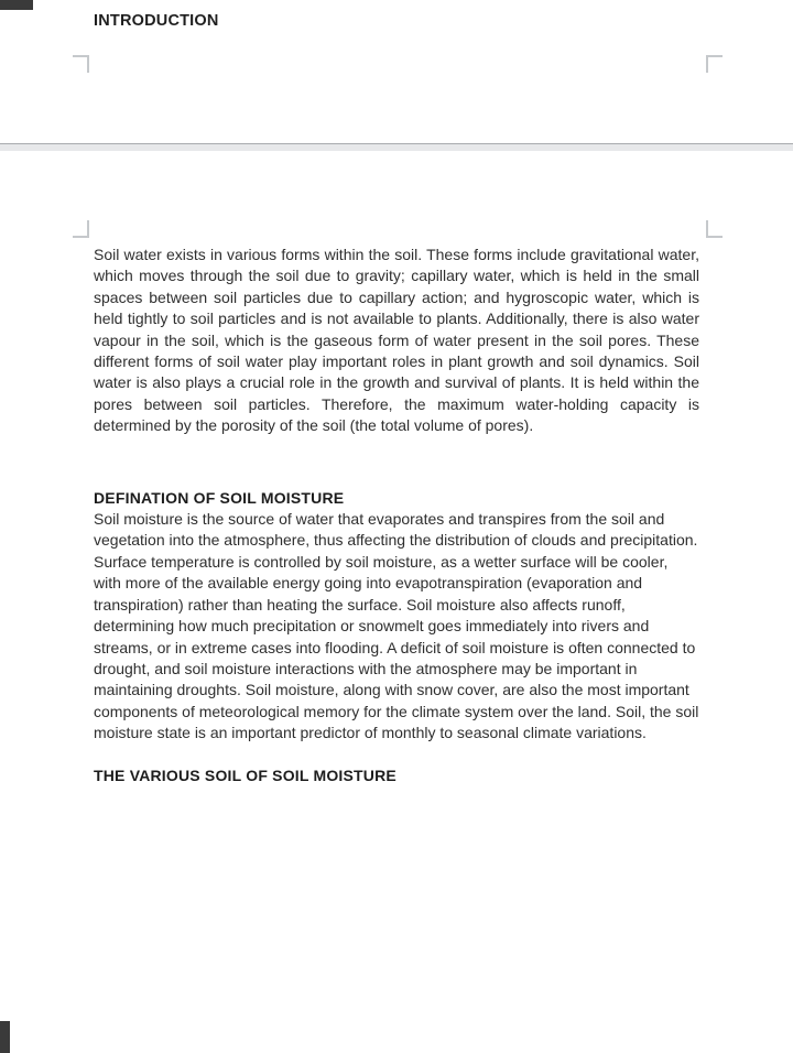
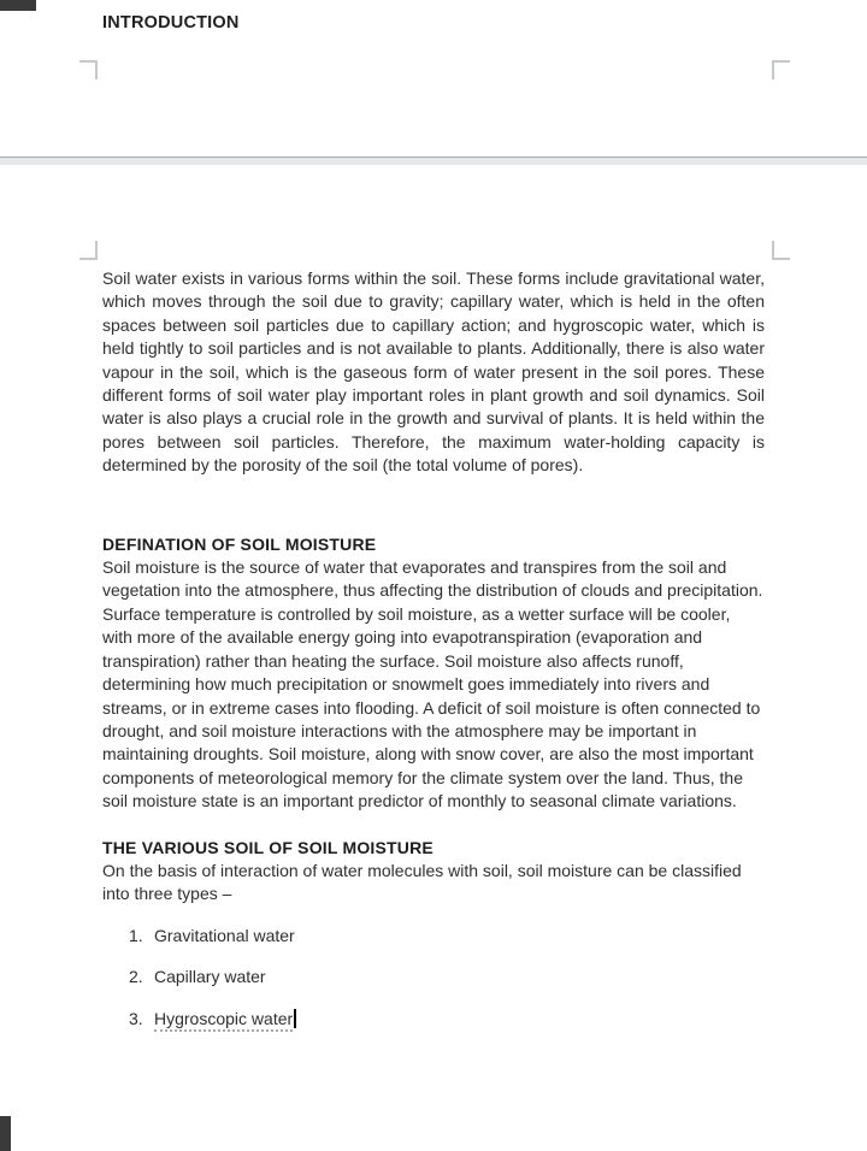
  INTRODUCTION
- Soil water exists in various forms within the soil. These forms include gravitational water, which moves through the soil due to gravity; capillary water, which is held in the small spaces between soil particles due to capillary action; and hygroscopic water, which is held tightly to soil particles and is not available to plants. Additionally, there is also water vapour in the soil, which is the gaseous form of water present in the soil pores. These different forms of soil water play important roles in plant growth and soil dynamics. Soil water is also plays a crucial role in the growth and survival of plants. It is held within the pores between soil particles. Therefore, the maximum water-holding capacity is determined by the porosity of the soil (the total volume of pores).
+ Soil water exists in various forms within the soil. These forms include gravitational water, which moves through the soil due to gravity; capillary water, which is held in the often spaces between soil particles due to capillary action; and hygroscopic water, which is held tightly to soil particles and is not available to plants. Additionally, there is also water vapour in the soil, which is the gaseous form of water present in the soil pores. These different forms of soil water play important roles in plant growth and soil dynamics. Soil water is also plays a crucial role in the growth and survival of plants. It is held within the pores between soil particles. Therefore, the maximum water-holding capacity is determined by the porosity of the soil (the total volume of pores).
  DEFINATION OF SOIL MOISTURE
- Soil moisture is the source of water that evaporates and transpires from the soil and vegetation into the atmosphere, thus affecting the distribution of clouds and precipitation. Surface temperature is controlled by soil moisture, as a wetter surface will be cooler, with more of the available energy going into evapotranspiration (evaporation and transpiration) rather than heating the surface. Soil moisture also affects runoff, determining how much precipitation or snowmelt goes immediately into rivers and streams, or in extreme cases into flooding. A deficit of soil moisture is often connected to drought, and soil moisture interactions with the atmosphere may be important in maintaining droughts. Soil moisture, along with snow cover, are also the most important components of meteorological memory for the climate system over the land. Soil, the soil moisture state is an important predictor of monthly to seasonal climate variations.
+ Soil moisture is the source of water that evaporates and transpires from the soil and vegetation into the atmosphere, thus affecting the distribution of clouds and precipitation. Surface temperature is controlled by soil moisture, as a wetter surface will be cooler, with more of the available energy going into evapotranspiration (evaporation and transpiration) rather than heating the surface. Soil moisture also affects runoff, determining how much precipitation or snowmelt goes immediately into rivers and streams, or in extreme cases into flooding. A deficit of soil moisture is often connected to drought, and soil moisture interactions with the atmosphere may be important in maintaining droughts. Soil moisture, along with snow cover, are also the most important components of meteorological memory for the climate system over the land. Thus, the soil moisture state is an important predictor of monthly to seasonal climate variations.
  THE VARIOUS SOIL OF SOIL MOISTURE
+ On the basis of interaction of water molecules with soil, soil moisture can be classified into three types –
+ 1. Gravitational water
+ 2. Capillary water
+ 3. Hygroscopic water
